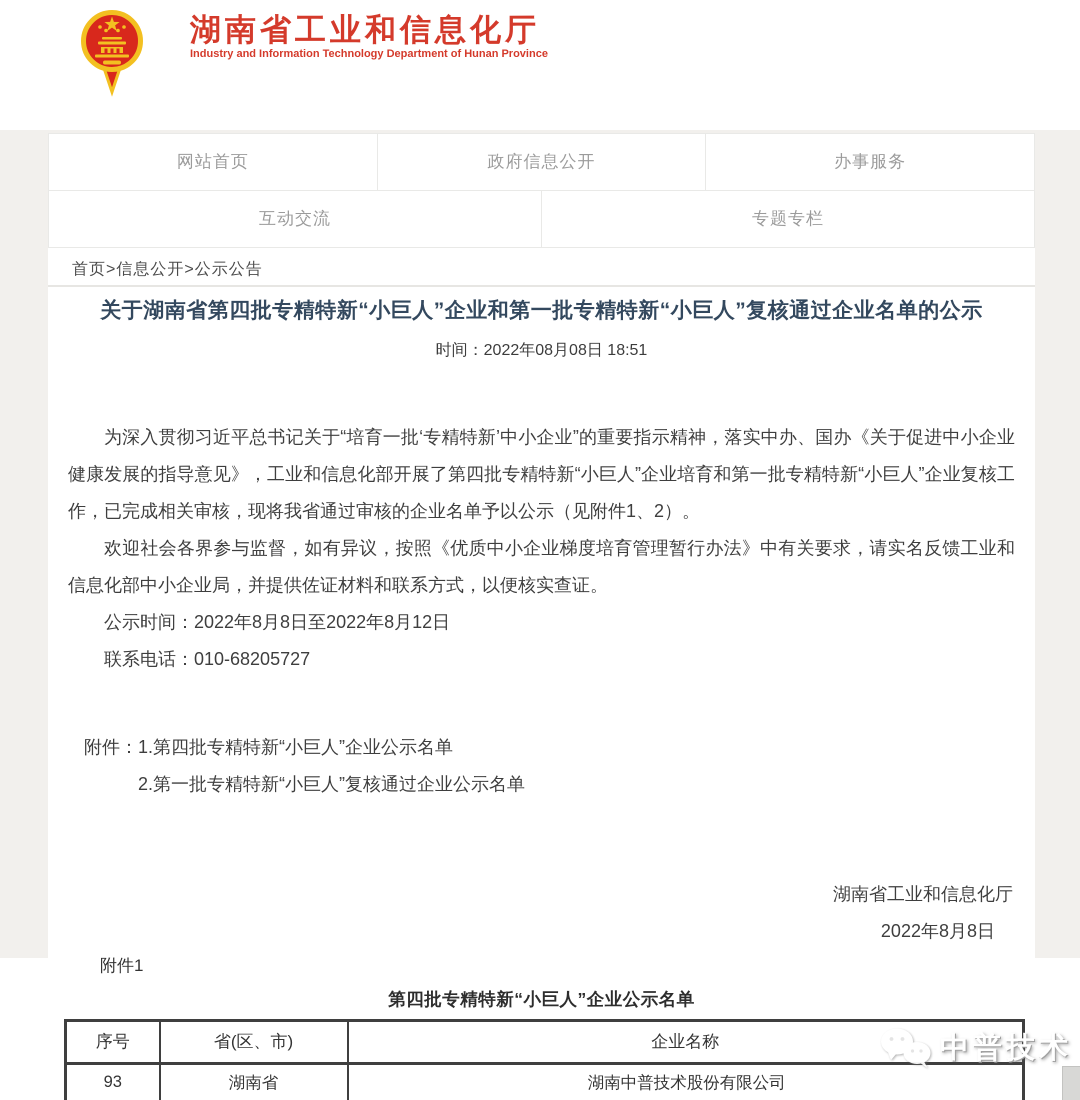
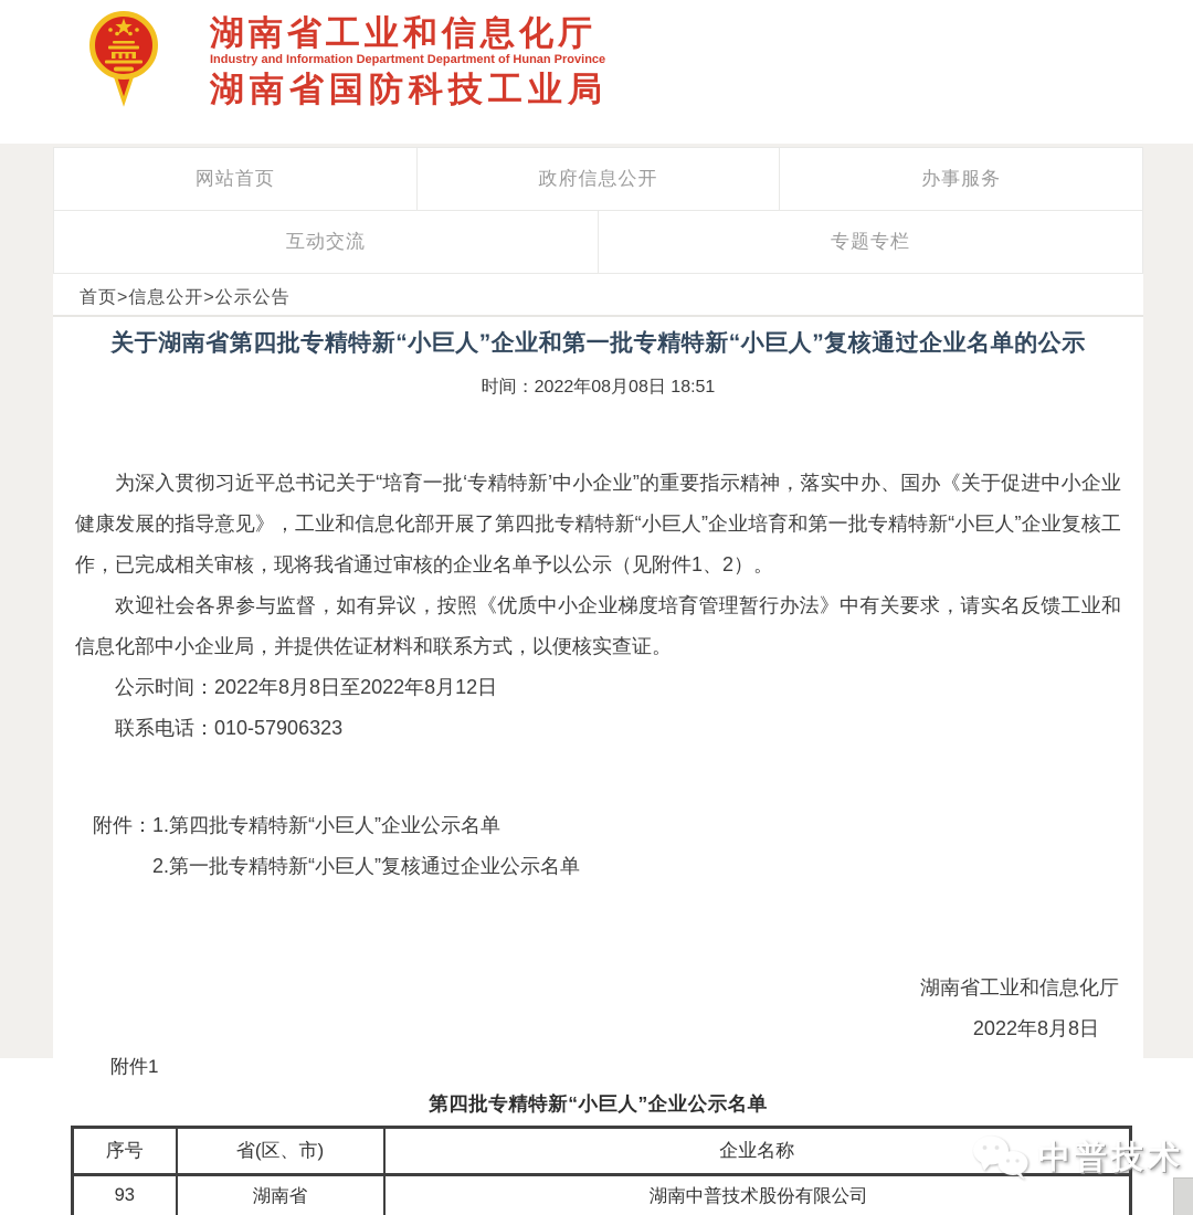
  湖南省工业和信息化厅
- Industry and Information Technology Department of Hunan Province
+ Industry and Information Department Department of Hunan Province
+ 湖南省国防科技工业局
  网站首页
  政府信息公开
  办事服务
  互动交流
  专题专栏
  首页>信息公开>公示公告
  关于湖南省第四批专精特新“小巨人”企业和第一批专精特新“小巨人”复核通过企业名单的公示
  时间：2022年08月08日 18:51
  为深入贯彻习近平总书记关于“培育一批‘专精特新’中小企业”的重要指示精神，落实中办、国办《关于促进中小企业健康发展的指导意见》，工业和信息化部开展了第四批专精特新“小巨人”企业培育和第一批专精特新“小巨人”企业复核工作，已完成相关审核，现将我省通过审核的企业名单予以公示（见附件1、2）。
  欢迎社会各界参与监督，如有异议，按照《优质中小企业梯度培育管理暂行办法》中有关要求，请实名反馈工业和信息化部中小企业局，并提供佐证材料和联系方式，以便核实查证。
  公示时间：2022年8月8日至2022年8月12日
- 联系电话：010-68205727
+ 联系电话：010-57906323
  附件：1.第四批专精特新“小巨人”企业公示名单
  2.第一批专精特新“小巨人”复核通过企业公示名单
  湖南省工业和信息化厅
  2022年8月8日
  附件1
  第四批专精特新“小巨人”企业公示名单
  序号	省(区、市)	企业名称
  93	湖南省	湖南中普技术股份有限公司
  中普技术
